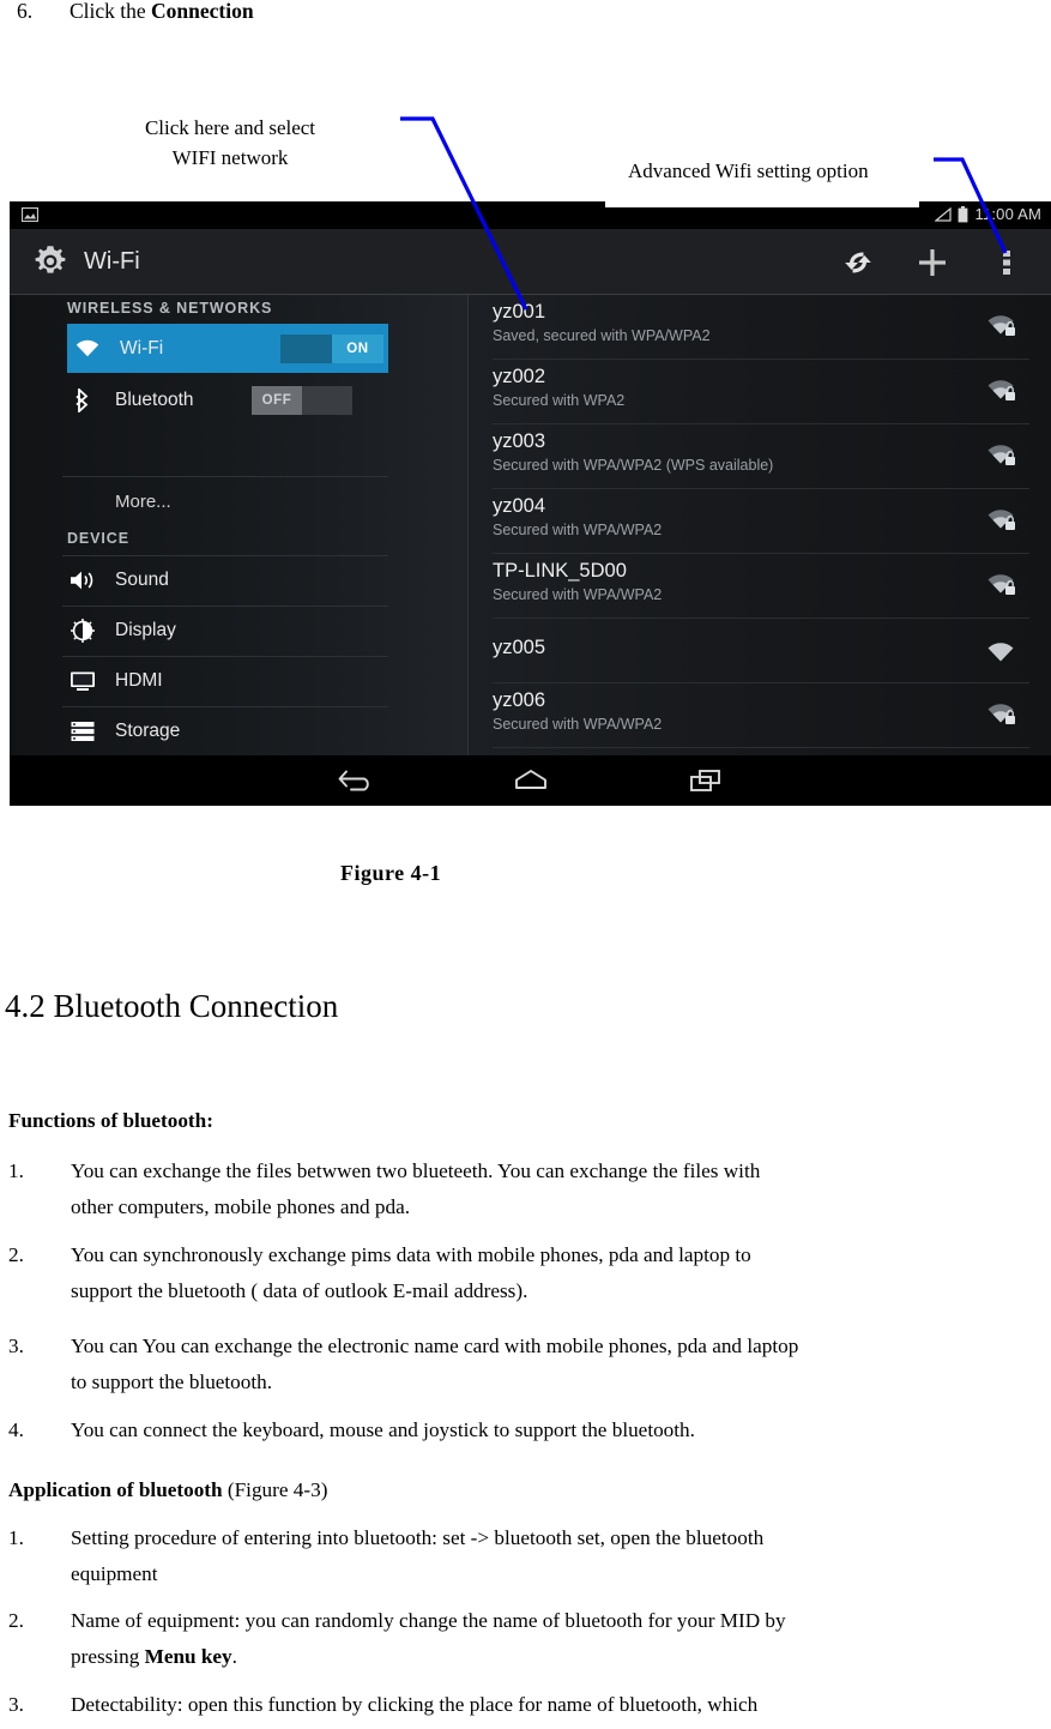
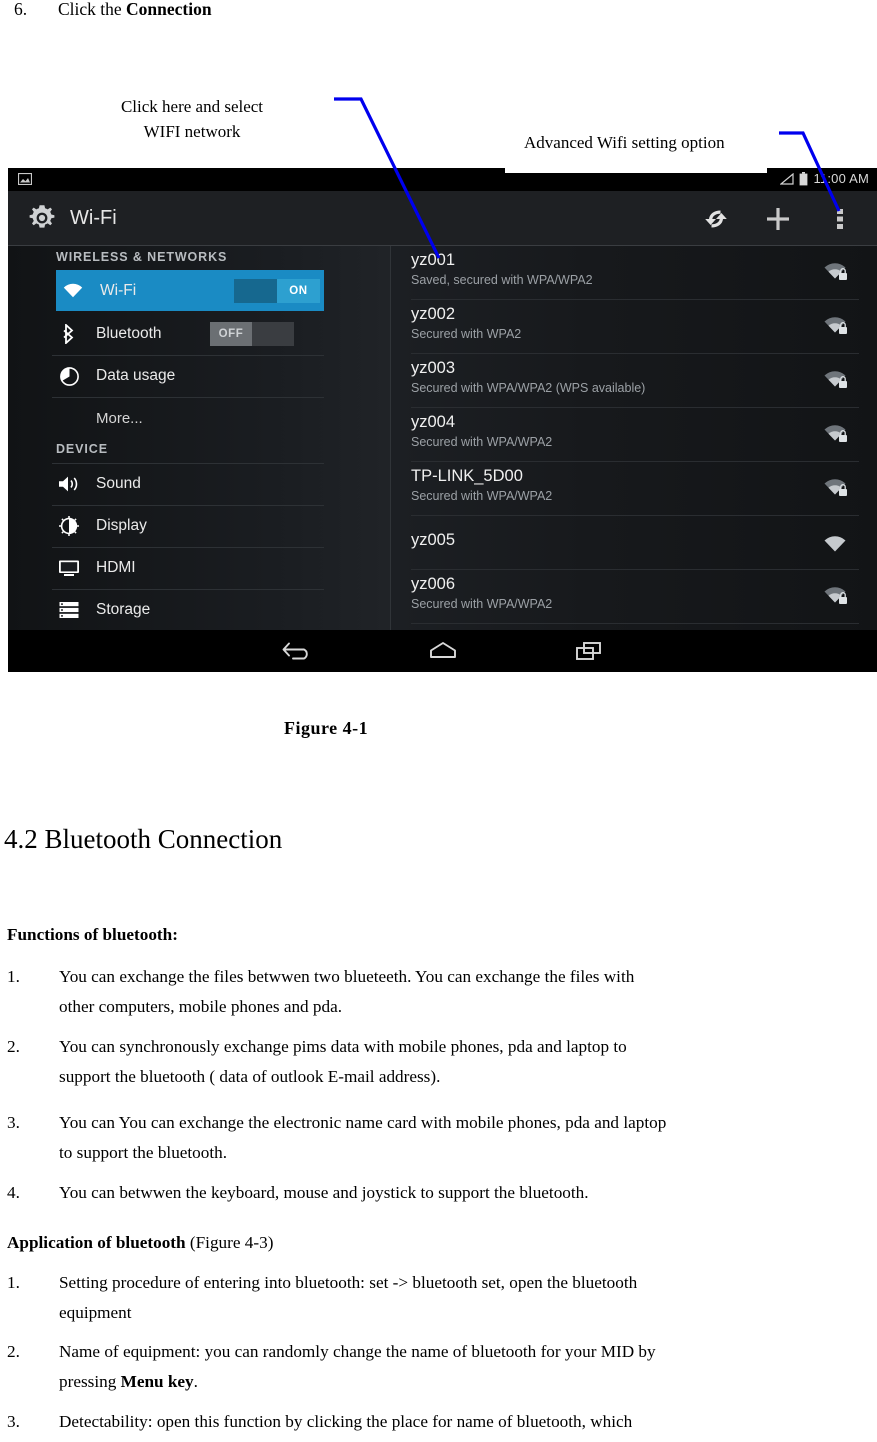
  6. Click the Connection
  Click here and select
  WIFI network
  Advanced Wifi setting option
  1:00 AM
  Wi-Fi
  WIRELESS & NETWORKS
  Wi-Fi
  ON
  Bluetooth
  OFF
+ Data usage
  More...
  DEVICE
  Sound
  Display
  HDMI
  Storage
  yz001
  Saved, secured with WPA/WPA2
  yz002
  Secured with WPA2
  yz003
  Secured with WPA/WPA2 (WPS available)
  yz004
  Secured with WPA/WPA2
  TP-LINK_5D00
  Secured with WPA/WPA2
  yz005
  yz006
  Secured with WPA/WPA2
  Figure 4-1
  4.2 Bluetooth Connection
  Functions of bluetooth:
  1.
  You can exchange the files betwwen two blueteeth. You can exchange the files with
  other computers, mobile phones and pda.
  2.
  You can synchronously exchange pims data with mobile phones, pda and laptop to
  support the bluetooth ( data of outlook E-mail address).
  3.
  You can You can exchange the electronic name card with mobile phones, pda and laptop
  to support the bluetooth.
  4.
- You can connect the keyboard, mouse and joystick to support the bluetooth.
+ You can betwwen the keyboard, mouse and joystick to support the bluetooth.
  Application of bluetooth (Figure 4-3)
  1.
  Setting procedure of entering into bluetooth: set -> bluetooth set, open the bluetooth
  equipment
  2.
  Name of equipment: you can randomly change the name of bluetooth for your MID by
  pressing Menu key.
  3.
  Detectability: open this function by clicking the place for name of bluetooth, which
